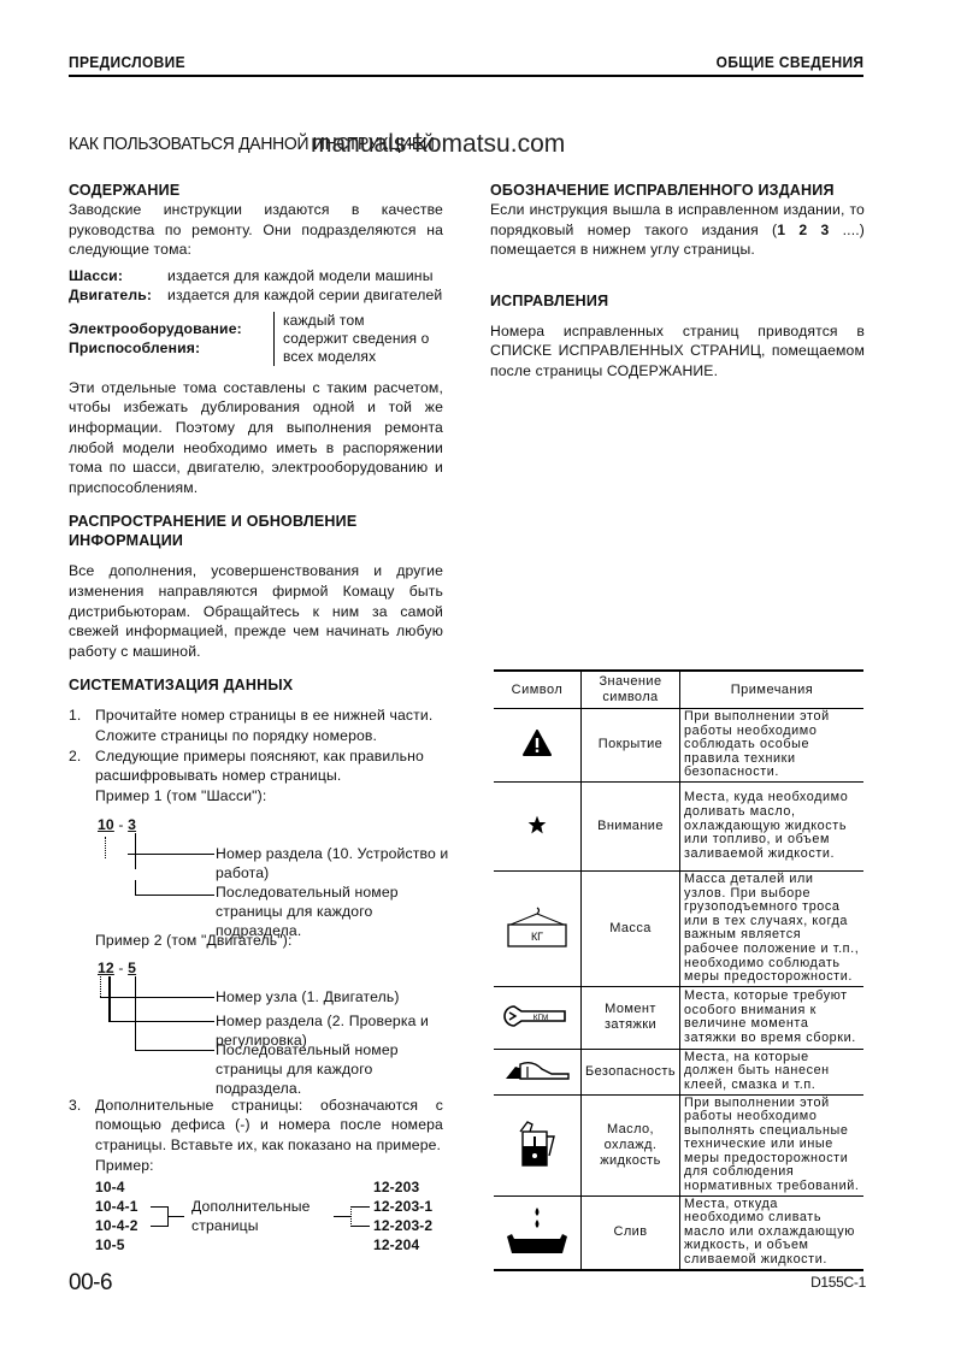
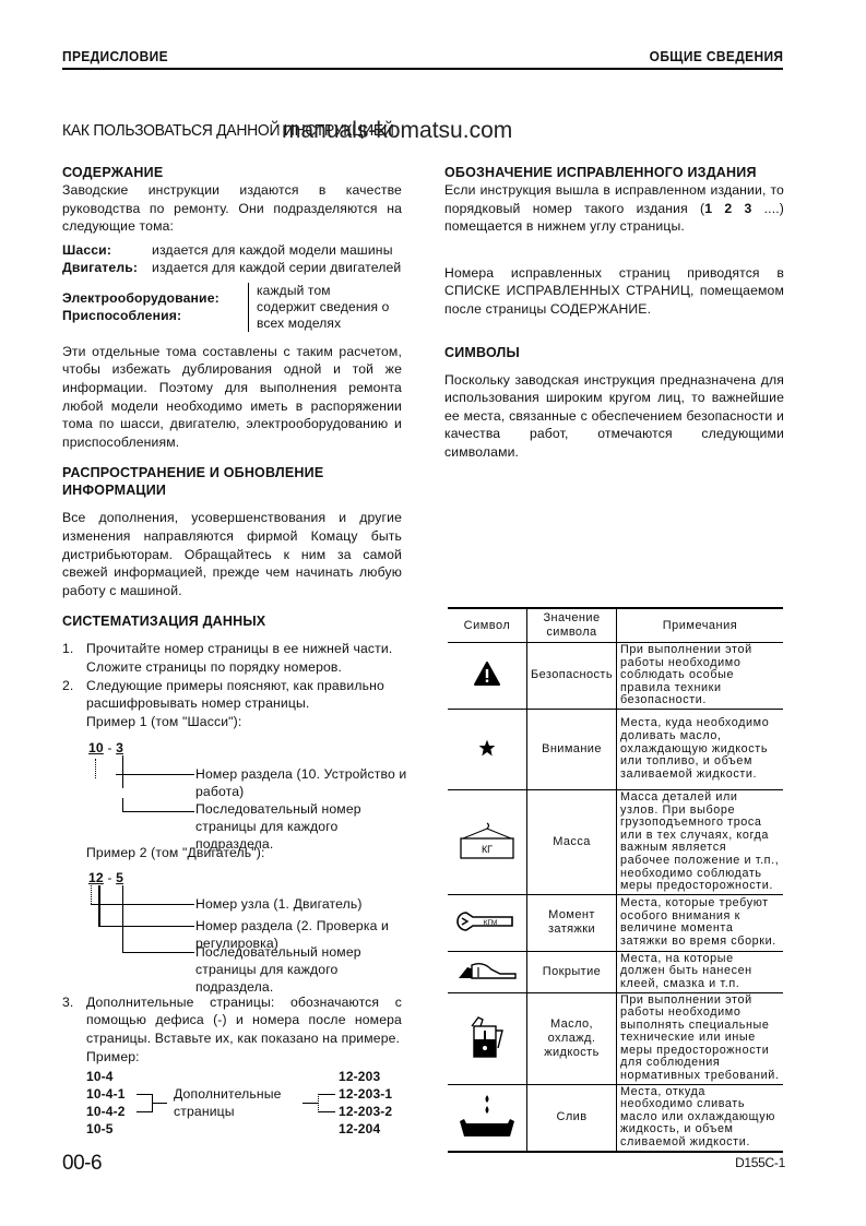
  ПРЕДИСЛОВИЕ
  ОБЩИЕ СВЕДЕНИЯ
  КАК ПОЛЬЗОВАТЬСЯ ДАННОЙ ИНСТРУКЦИЕЙ
  manuals-komatsu.com
  СОДЕРЖАНИЕ
  Заводские инструкции издаются в качестве руководства по ремонту. Они подразделяются на следующие тома:
  Шасси:
  издается для каждой модели машины
  Двигатель:
  издается для каждой серии двигателей
  Электрооборудование:
  Приспособления:
  каждый том содержит сведения о всех моделях
  Эти отдельные тома составлены с таким расчетом, чтобы избежать дублирования одной и той же информации. Поэтому для выполнения ремонта любой модели необходимо иметь в распоряжении тома по шасси, двигателю, электрооборудованию и приспособлениям.
  РАСПРОСТРАНЕНИЕ И ОБНОВЛЕНИЕ ИНФОРМАЦИИ
  Все дополнения, усовершенствования и другие изменения направляются фирмой Комацу быть дистрибьюторам. Обращайтесь к ним за самой свежей информацией, прежде чем начинать любую работу с машиной.
  СИСТЕМАТИЗАЦИЯ ДАННЫХ
  1.
  Прочитайте номер страницы в ее нижней части. Сложите страницы по порядку номеров.
  2.
  Следующие примеры поясняют, как правильно расшифровывать номер страницы.
  Пример 1 (том "Шасси"):
  10 - 3
  Номер раздела (10. Устройство и работа)
  Последовательный номер страницы для каждого подраздела.
  Пример 2 (том "Двигатель"):
  12 - 5
  Номер узла (1. Двигатель)
  Номер раздела (2. Проверка и регулировка)
  Последовательный номер страницы для каждого подраздела.
  3.
  Дополнительные страницы: обозначаются с помощью дефиса (-) и номера после номера страницы. Вставьте их, как показано на примере.
  Пример:
  10-4
  10-4-1
  10-4-2
  10-5
  Дополнительные страницы
  12-203
  12-203-1
  12-203-2
  12-204
  ОБОЗНАЧЕНИЕ ИСПРАВЛЕННОГО ИЗДАНИЯ
  Если инструкция вышла в исправленном издании, то порядковый номер такого издания (1 2 3 ....) помещается в нижнем углу страницы.
- ИСПРАВЛЕНИЯ
  Номера исправленных страниц приводятся в СПИСКЕ ИСПРАВЛЕННЫХ СТРАНИЦ, помещаемом после страницы СОДЕРЖАНИЕ.
+ СИМВОЛЫ
+ Поскольку заводская инструкция предназначена для использования широким кругом лиц, то важнейшие ее места, связанные с обеспечением безопасности и качества работ, отмечаются следующими символами.
  Символ	Значение символа	Примечания
- 	Покрытие	При выполнении этой работы необходимо соблюдать особые правила техники безопасности.
+ 	Безопасность	При выполнении этой работы необходимо соблюдать особые правила техники безопасности.
  	Внимание	Места, куда необходимо доливать масло, охлаждающую жидкость или топливо, и объем заливаемой жидкости.
  КГ	Масса	Масса деталей или узлов. При выборе грузоподъемного троса или в тех случаях, когда важным является рабочее положение и т.п., необходимо соблюдать меры предосторожности.
  	Момент затяжки	Места, которые требуют особого внимания к величине момента затяжки во время сборки.
- 	Безопасность	Места, на которые должен быть нанесен клеей, смазка и т.п.
+ 	Покрытие	Места, на которые должен быть нанесен клеей, смазка и т.п.
  	Масло, охлажд. жидкость	При выполнении этой работы необходимо выполнять специальные технические или иные меры предосторожности для соблюдения нормативных требований.
  	Слив	Места, откуда необходимо сливать масло или охлаждающую жидкость, и объем сливаемой жидкости.
  00-6
  D155C-1
